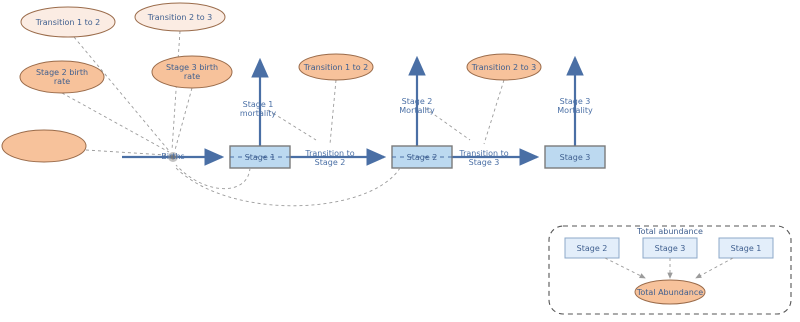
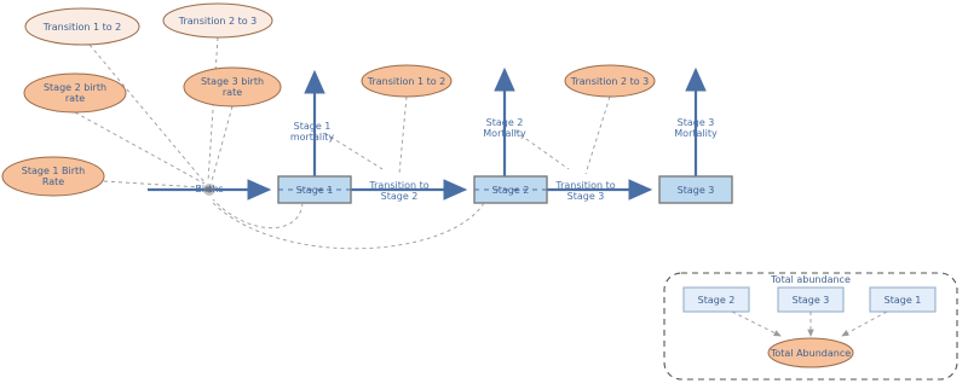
  Stage 1
  Stage 2
  Stage 3
  Births
  Transition to
  Stage 2
  Transition to
  Stage 3
  Stage 1
  mortality
  Stage 2
  Mortality
  Stage 3
  Mortality
  Transition 1 to 2
  Transition 2 to 3
  Stage 2 birth
  rate
  Stage 3 birth
  rate
+ Stage 1 Birth
+ Rate
  Transition 1 to 2
  Transition 2 to 3
  Total abundance
  Stage 2
  Stage 3
  Stage 1
  Total Abundance
